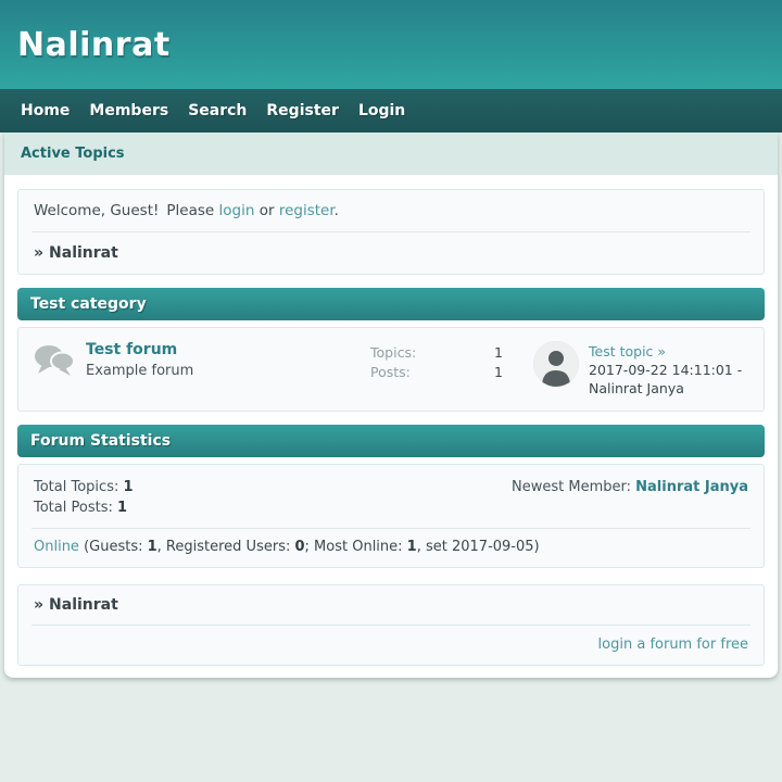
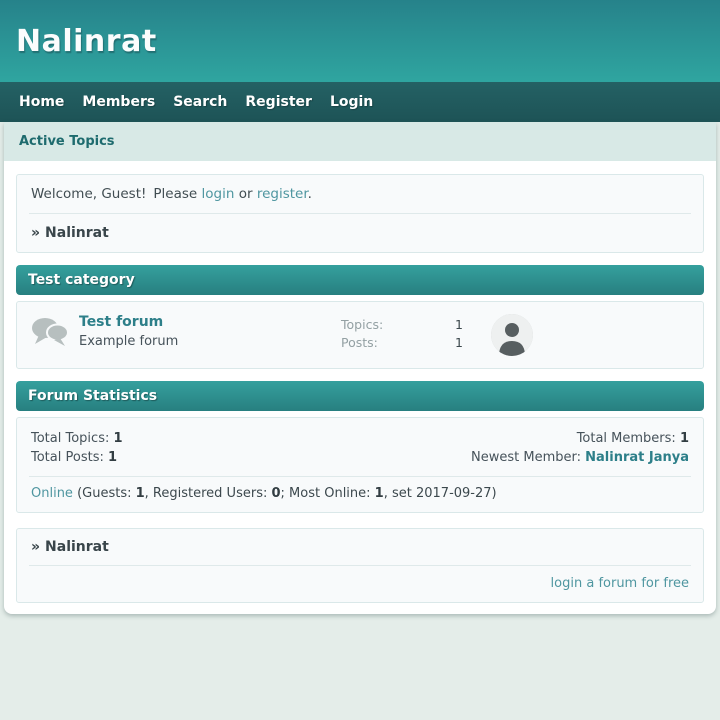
  Nalinrat
  Home
  Members
  Search
  Register
  Login
  Active Topics
  Welcome, Guest! Please login or register.
  » Nalinrat
  Test category
  Test forum
  Example forum
  Topics:
  1
  Posts:
  1
- Test topic »
- 2017-09-22 14:11:01 -
- Nalinrat Janya
  Forum Statistics
  Total Topics: 1
  Total Posts: 1
+ Total Members: 1
  Newest Member: Nalinrat Janya
- Online (Guests: 1, Registered Users: 0; Most Online: 1, set 2017-09-05)
+ Online (Guests: 1, Registered Users: 0; Most Online: 1, set 2017-09-27)
  » Nalinrat
  login a forum for free
